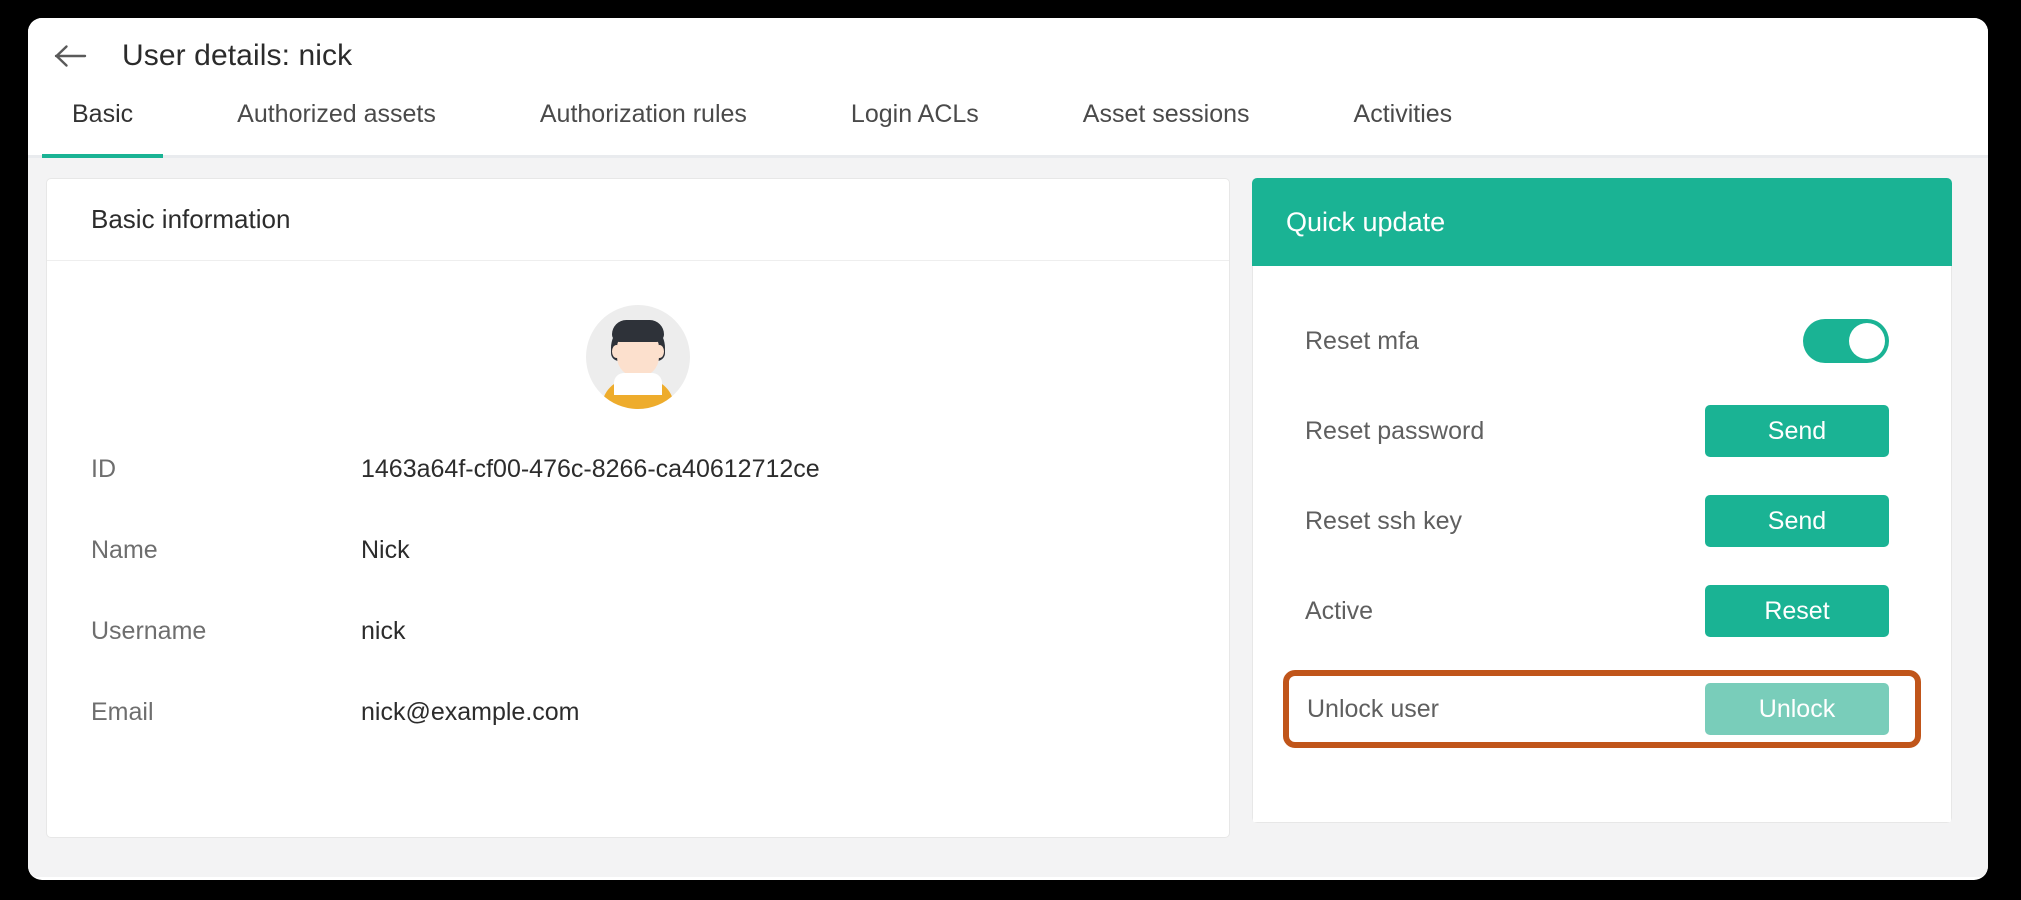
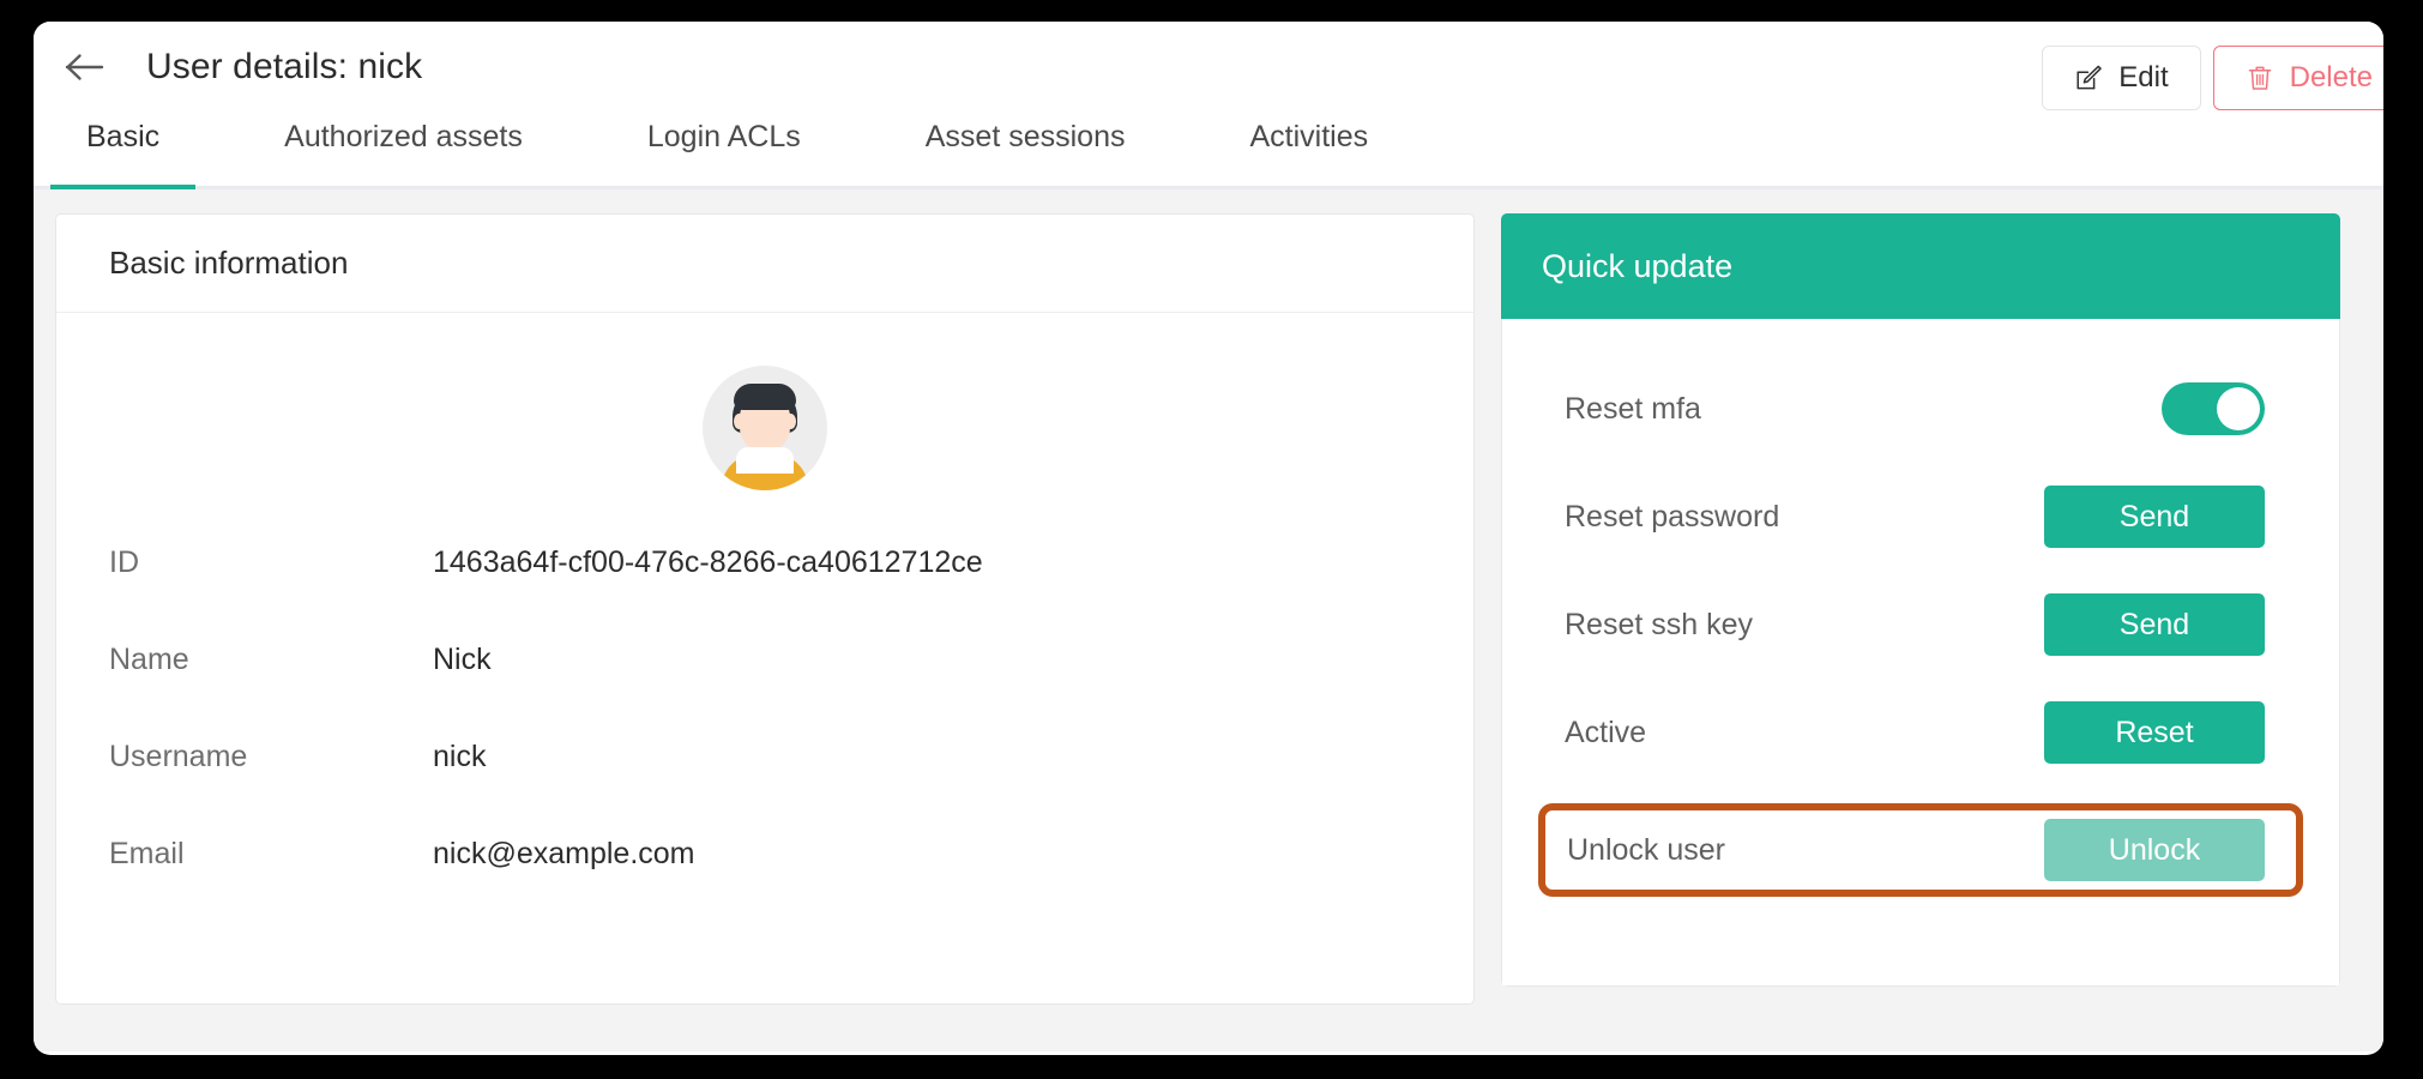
  User details: nick
+ Edit
+ Delete
  Basic
  Authorized assets
- Authorization rules
  Login ACLs
  Asset sessions
  Activities
  Basic information
  ID
  1463a64f-cf00-476c-8266-ca40612712ce
  Name
  Nick
  Username
  nick
  Email
  nick@example.com
  Quick update
  Reset mfa
  Reset password
  Send
  Reset ssh key
  Send
  Active
  Reset
  Unlock user
  Unlock
